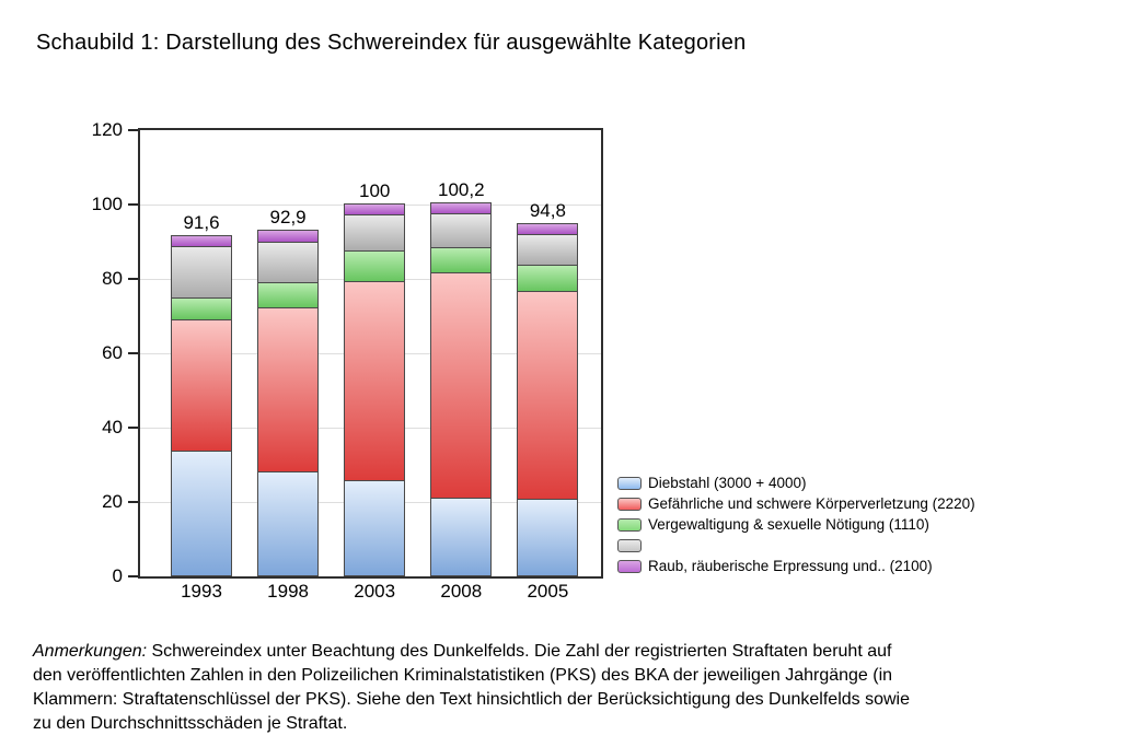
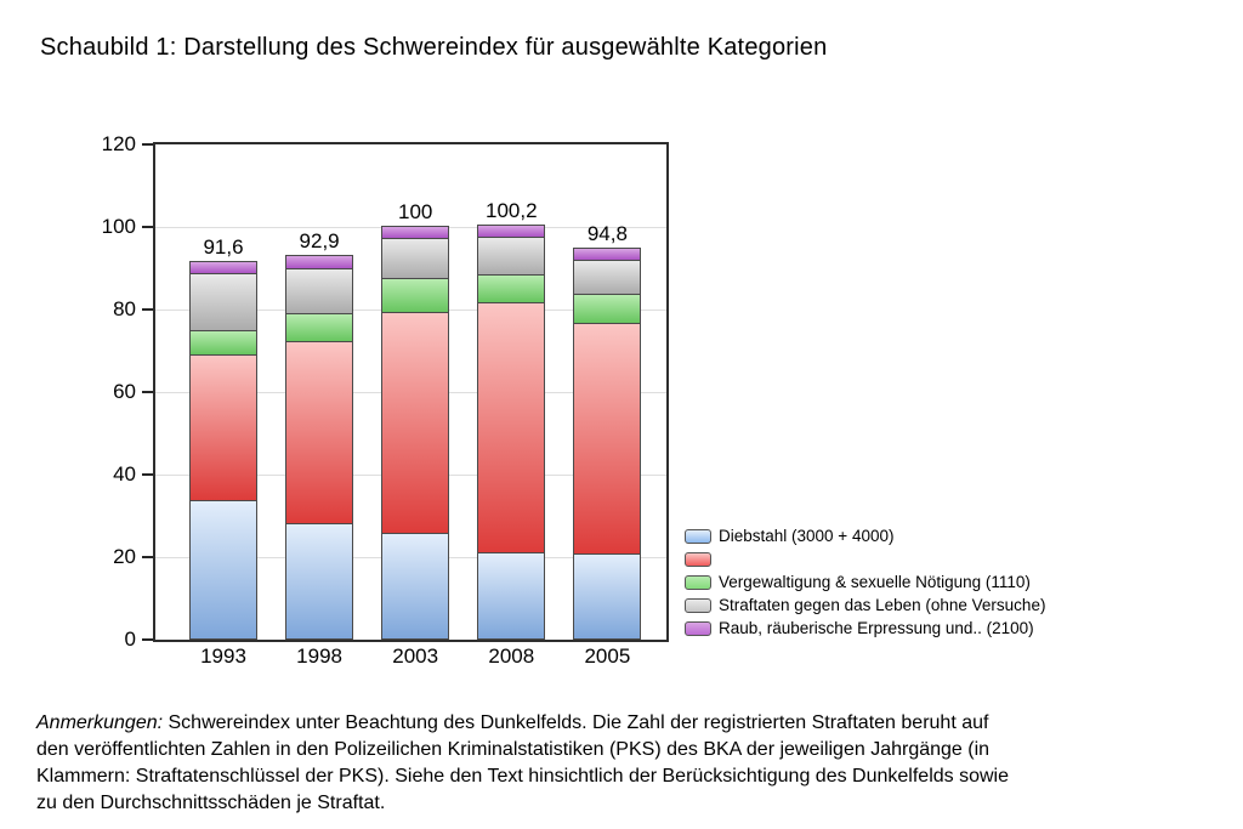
  Schaubild 1: Darstellung des Schwereindex für ausgewählte Kategorien
  Diebstahl (3000 + 4000)
- Gefährliche und schwere Körperverletzung (2220)
  Vergewaltigung & sexuelle Nötigung (1110)
+ Straftaten gegen das Leben (ohne Versuche)
  Raub, räuberische Erpressung und.. (2100)
  0
  20
  40
  60
  80
  100
  120
  91,6
  1993
  92,9
  1998
  100
  2003
  100,2
  2008
  94,8
  2005
  Anmerkungen: Schwereindex unter Beachtung des Dunkelfelds. Die Zahl der registrierten Straftaten beruht auf
  den veröffentlichten Zahlen in den Polizeilichen Kriminalstatistiken (PKS) des BKA der jeweiligen Jahrgänge (in
  Klammern: Straftatenschlüssel der PKS). Siehe den Text hinsichtlich der Berücksichtigung des Dunkelfelds sowie
  zu den Durchschnittsschäden je Straftat.
